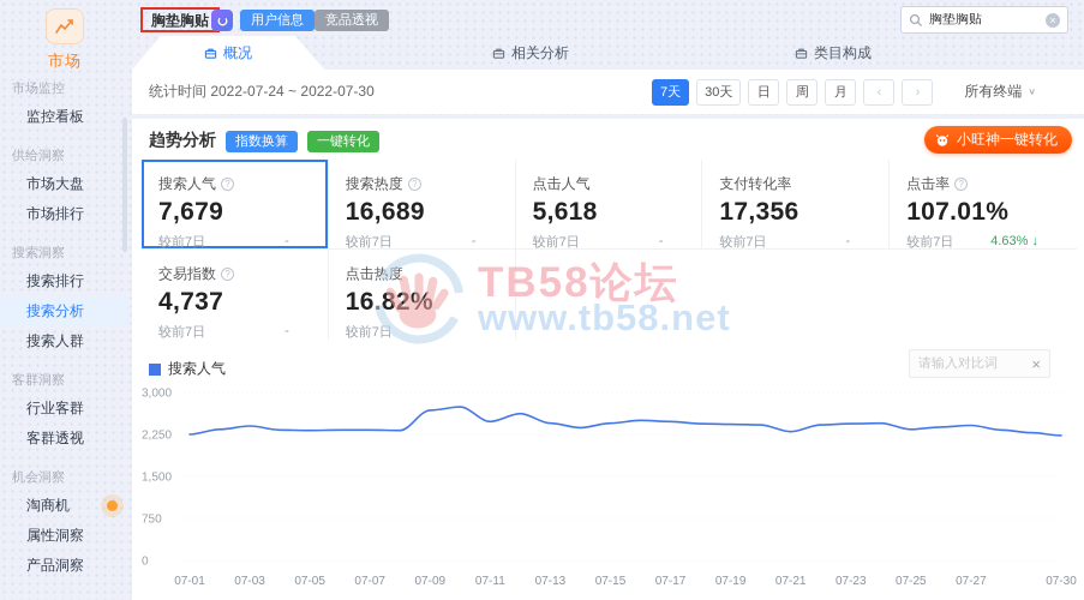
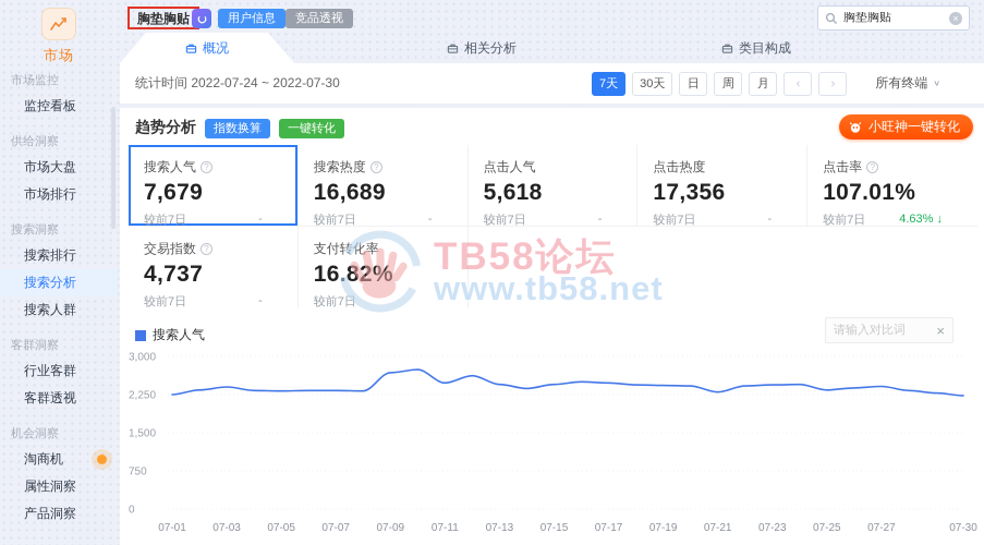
  市场
  市场监控
  监控看板
  供给洞察
  市场大盘
  市场排行
  搜索洞察
  搜索排行
  搜索分析
  搜索人群
  客群洞察
  行业客群
  客群透视
  机会洞察
  淘商机
  属性洞察
  产品洞察
  胸垫胸贴
  用户信息
  竞品透视
  胸垫胸贴
  ×
  概况
  相关分析
  类目构成
  统计时间 2022-07-24 ~ 2022-07-30
  7天
  30天
  日
  周
  月
  ‹
  ›
  所有终端
  ∨
  趋势分析
  指数换算
  一键转化
  小旺神一键转化
  搜索人气
  ?
  7,679
  较前7日
  -
  搜索热度
  ?
  16,689
  较前7日
  -
  点击人气
  5,618
  较前7日
  -
- 支付转化率
+ 点击热度
  17,356
  较前7日
  -
  点击率
  ?
  107.01%
  较前7日
  4.63% ↓
  交易指数
  ?
  4,737
  较前7日
  -
- 点击热度
+ 支付转化率
  16.82%
  较前7日
  搜索人气
  请输入对比词
  ×
  0
  750
  1,500
  2,250
  3,000
  07-01
  07-03
  07-05
  07-07
  07-09
  07-11
  07-13
  07-15
  07-17
  07-19
  07-21
  07-23
  07-25
  07-27
  07-30
  TB58论坛
  www.tb58.net
